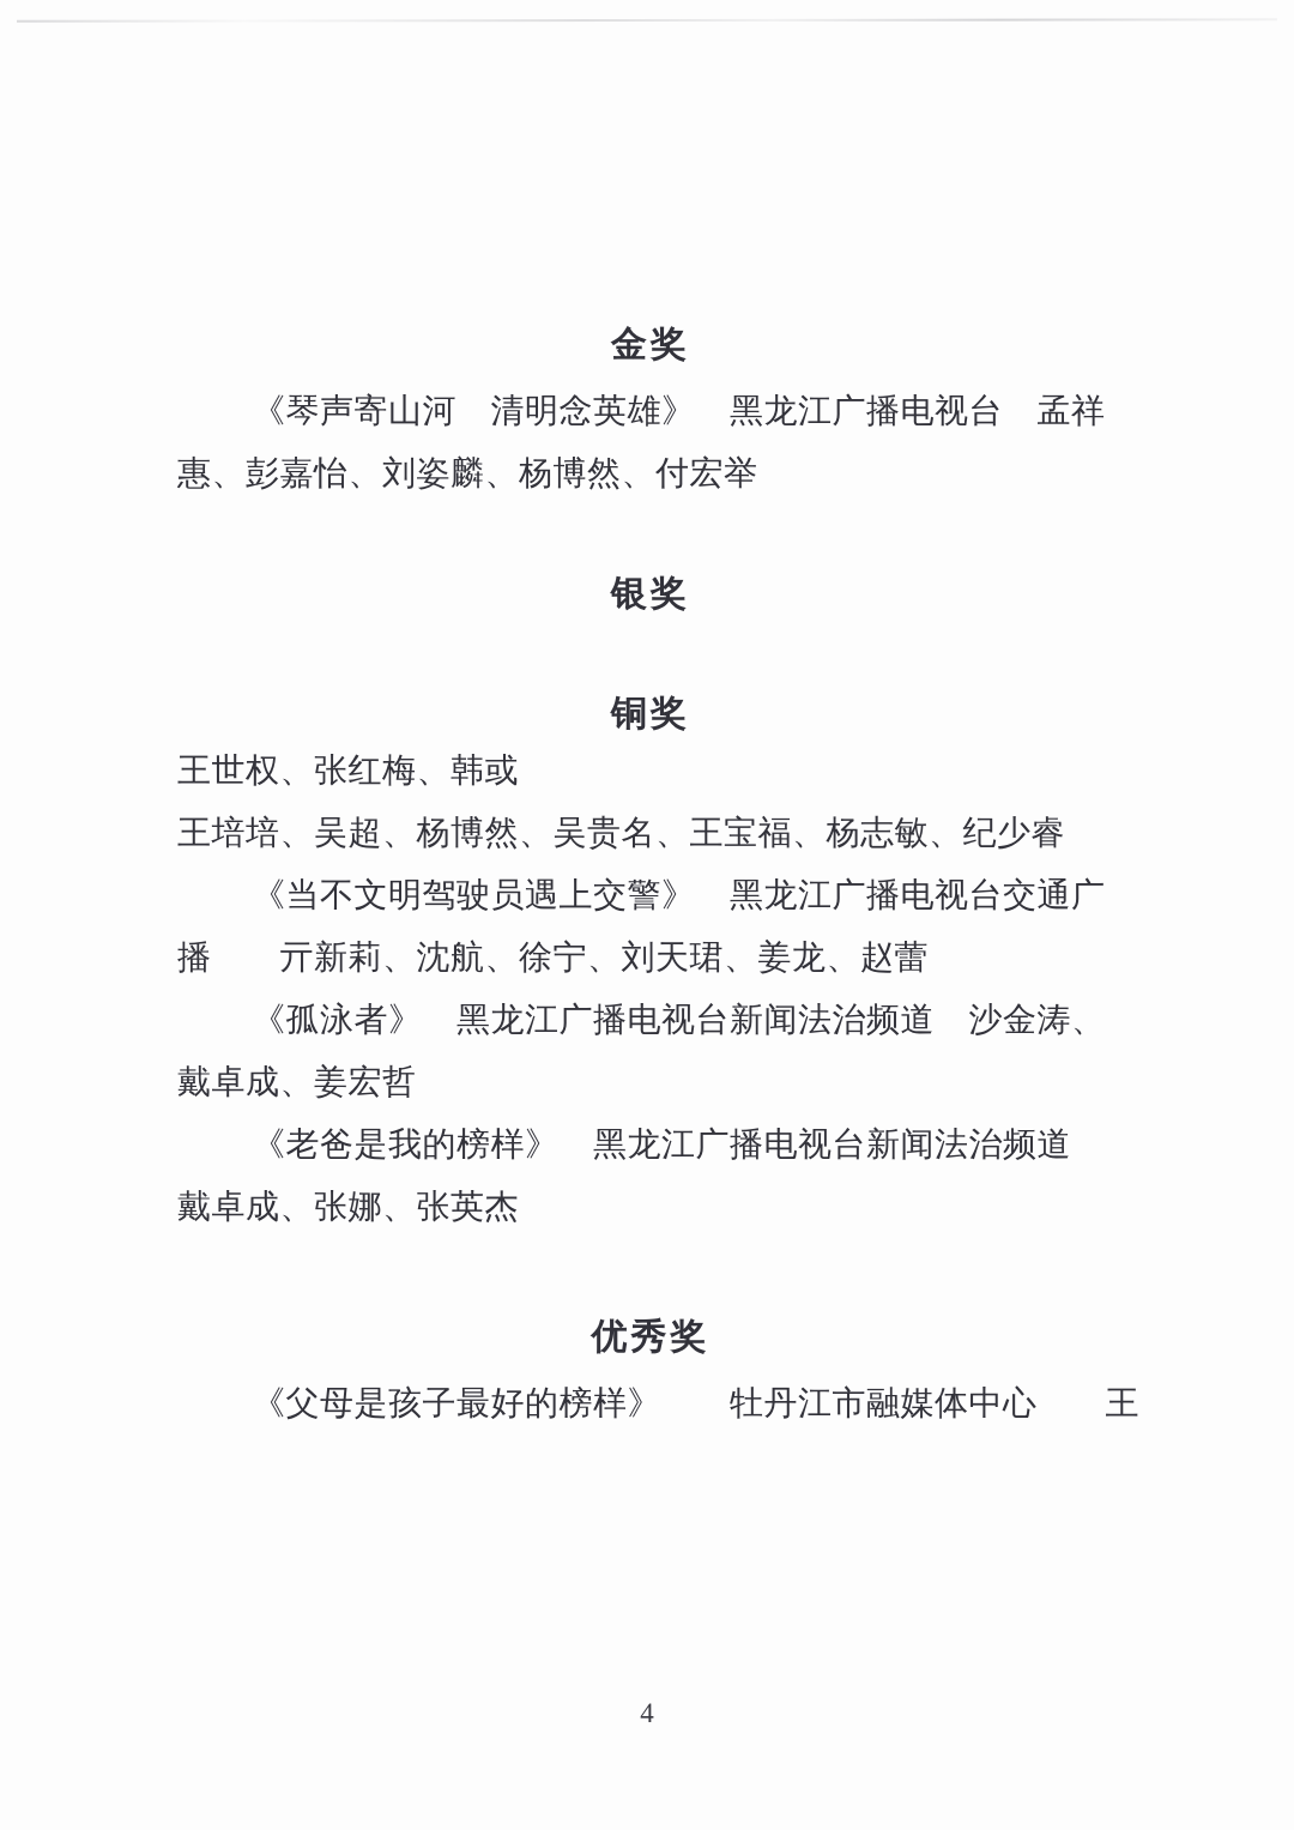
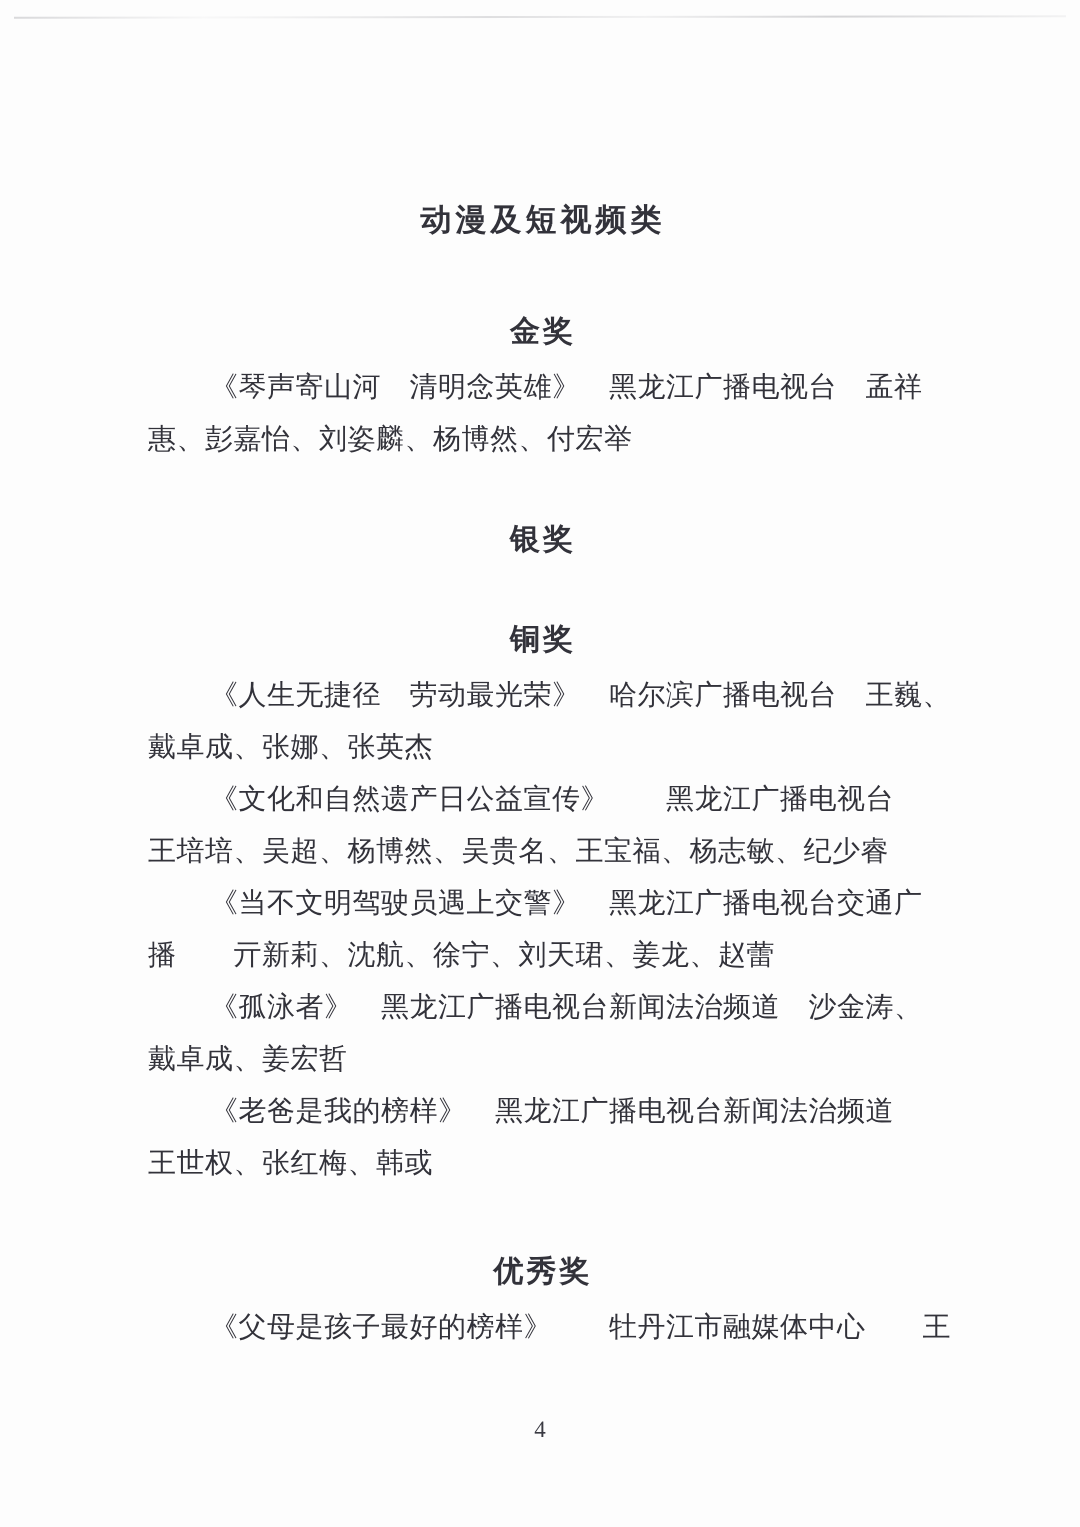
+ 动漫及短视频类
  金奖
  《琴声寄山河 清明念英雄》 黑龙江广播电视台 孟祥
  惠、彭嘉怡、刘姿麟、杨博然、付宏举
  银奖
  铜奖
+ 《人生无捷径 劳动最光荣》 哈尔滨广播电视台 王巍、
- 王世权、张红梅、韩或
+ 戴卓成、张娜、张英杰
+ 《文化和自然遗产日公益宣传》 黑龙江广播电视台
  王培培、吴超、杨博然、吴贵名、王宝福、杨志敏、纪少睿
  《当不文明驾驶员遇上交警》 黑龙江广播电视台交通广
  播 亓新莉、沈航、徐宁、刘天珺、姜龙、赵蕾
  《孤泳者》 黑龙江广播电视台新闻法治频道 沙金涛、
  戴卓成、姜宏哲
  《老爸是我的榜样》 黑龙江广播电视台新闻法治频道
- 戴卓成、张娜、张英杰
+ 王世权、张红梅、韩或
  优秀奖
  《父母是孩子最好的榜样》 牡丹江市融媒体中心 王
  4
